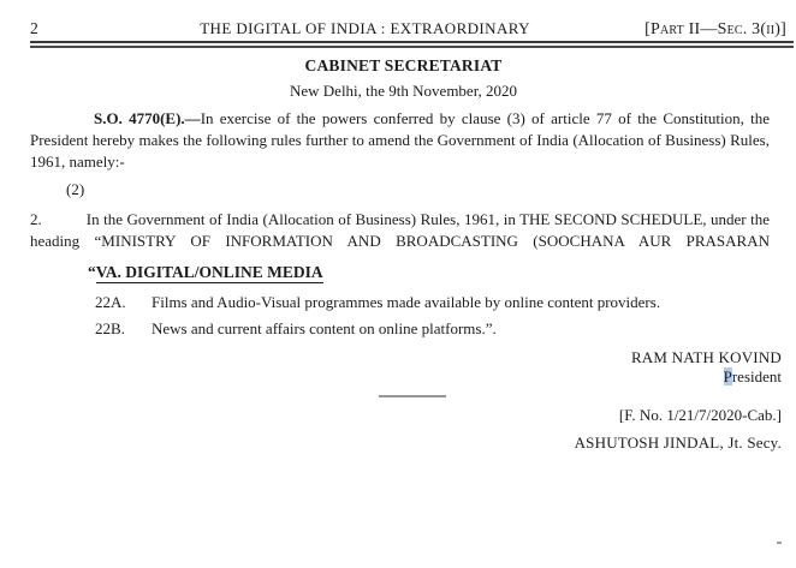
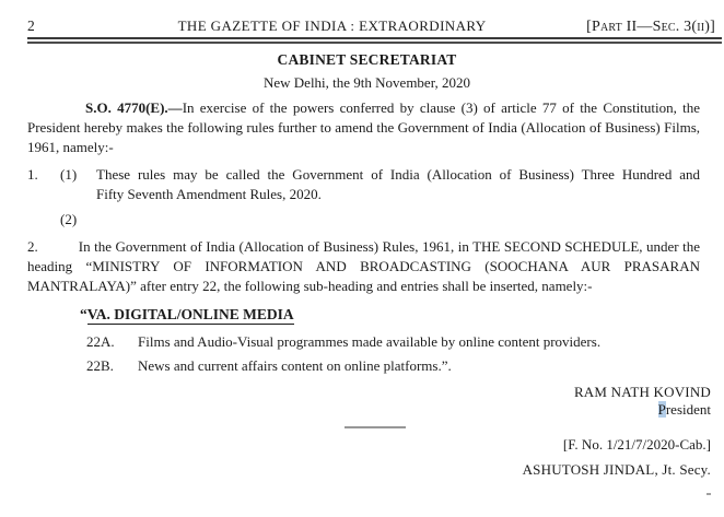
  2
- THE DIGITAL OF INDIA : EXTRAORDINARY
+ THE GAZETTE OF INDIA : EXTRAORDINARY
  [Part II—Sec. 3(ii)]
  CABINET SECRETARIAT
  New Delhi, the 9th November, 2020
  S.O. 4770(E).—In exercise of the powers conferred by clause (3) of article 77 of the Constitution, the
- President hereby makes the following rules further to amend the Government of India (Allocation of Business) Rules,
+ President hereby makes the following rules further to amend the Government of India (Allocation of Business) Films,
  1961, namely:-
+ 1.
+ (1)
+ These rules may be called the Government of India (Allocation of Business) Three Hundred and
+ Fifty Seventh Amendment Rules, 2020.
  (2)
  2. In the Government of India (Allocation of Business) Rules, 1961, in THE SECOND SCHEDULE, under the
  heading “MINISTRY OF INFORMATION AND BROADCASTING (SOOCHANA AUR PRASARAN
+ MANTRALAYA)” after entry 22, the following sub-heading and entries shall be inserted, namely:-
  “VA. DIGITAL/ONLINE MEDIA
  22A.
  Films and Audio-Visual programmes made available by online content providers.
  22B.
  News and current affairs content on online platforms.”.
  RAM NATH KOVIND
  President
  [F. No. 1/21/7/2020-Cab.]
  ASHUTOSH JINDAL, Jt. Secy.
